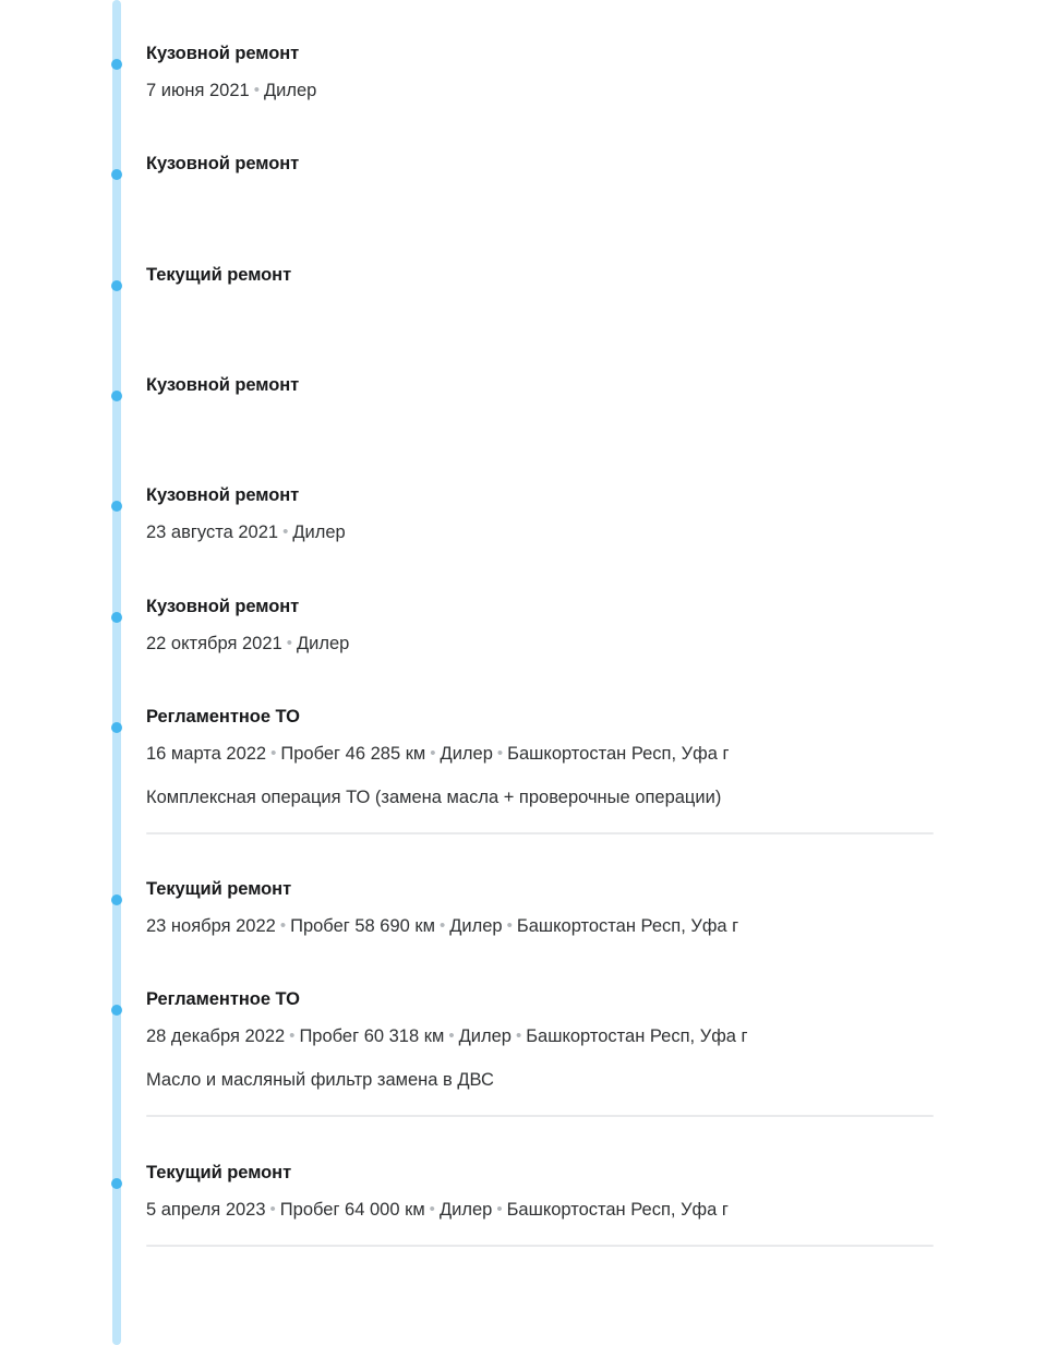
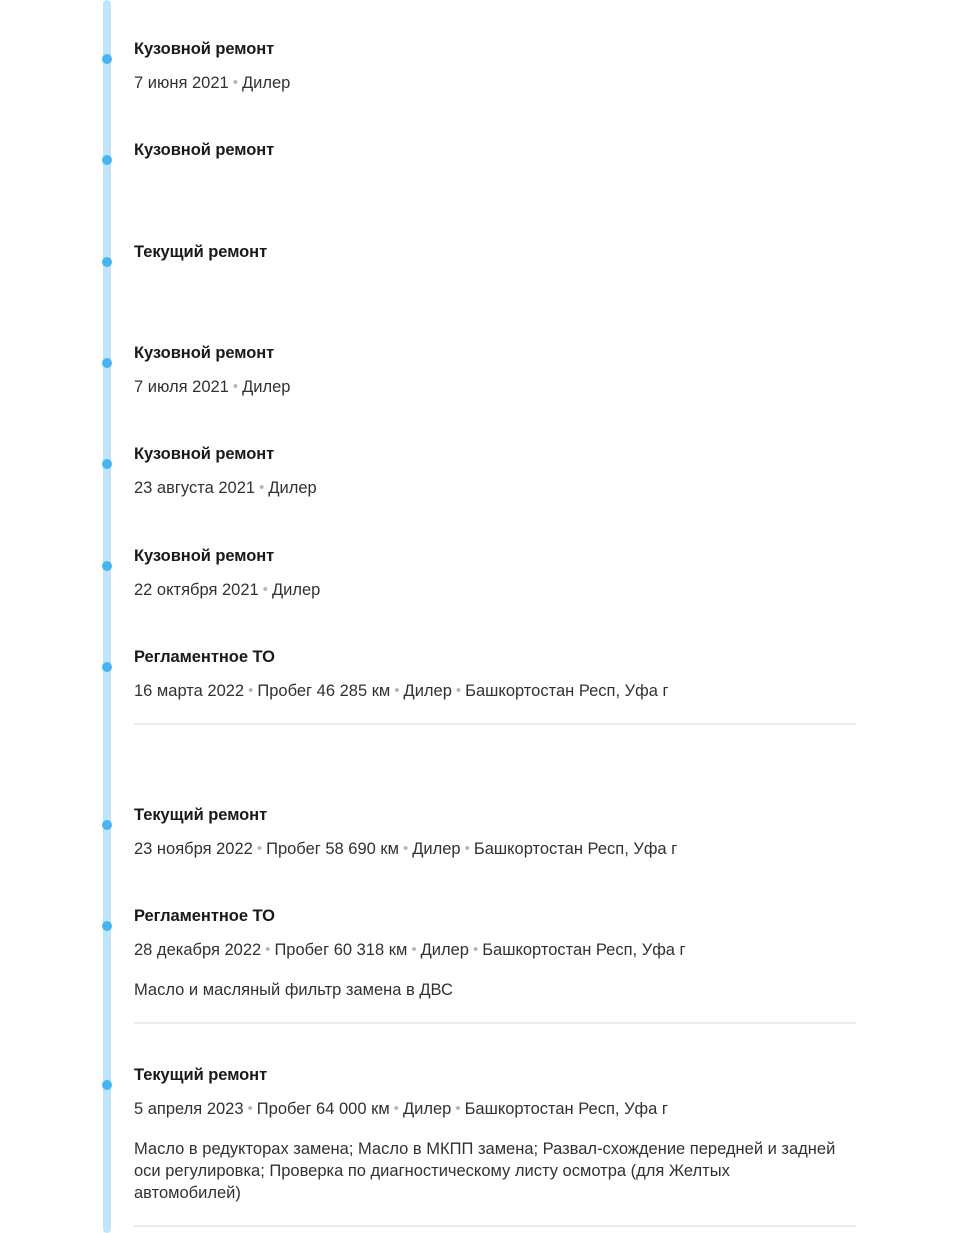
  Кузовной ремонт
  7 июня 2021 • Дилер
  Кузовной ремонт
  Текущий ремонт
  Кузовной ремонт
+ 7 июля 2021 • Дилер
  Кузовной ремонт
  23 августа 2021 • Дилер
  Кузовной ремонт
  22 октября 2021 • Дилер
  Регламентное ТО
  16 марта 2022 • Пробег 46 285 км • Дилер • Башкортостан Респ, Уфа г
- Комплексная операция ТО (замена масла + проверочные операции)
  Текущий ремонт
  23 ноября 2022 • Пробег 58 690 км • Дилер • Башкортостан Респ, Уфа г
  Регламентное ТО
  28 декабря 2022 • Пробег 60 318 км • Дилер • Башкортостан Респ, Уфа г
  Масло и масляный фильтр замена в ДВС
  Текущий ремонт
  5 апреля 2023 • Пробег 64 000 км • Дилер • Башкортостан Респ, Уфа г
+ Масло в редукторах замена; Масло в МКПП замена; Развал-схождение передней и задней оси регулировка; Проверка по диагностическому листу осмотра (для Желтых автомобилей)
